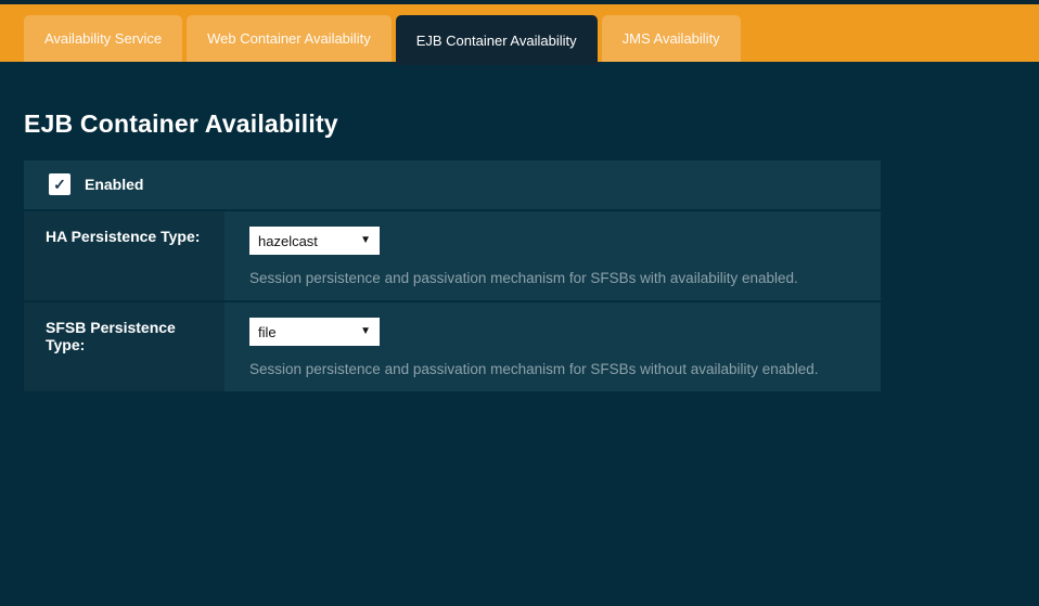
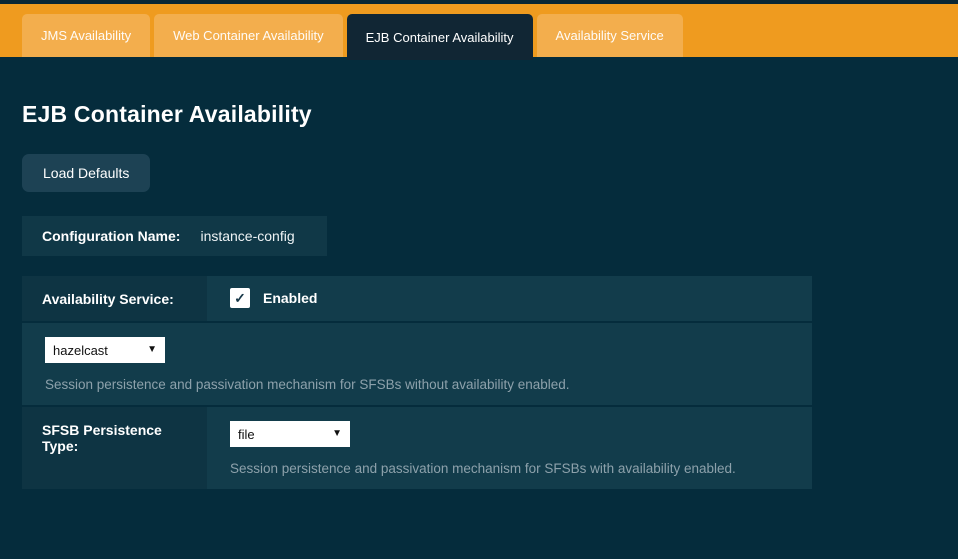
- Availability Service
+ JMS Availability
  Web Container Availability
  EJB Container Availability
- JMS Availability
+ Availability Service
  EJB Container Availability
+ Load Defaults
+ Configuration Name:
+ instance-config
+ Availability Service:
  ✓
  Enabled
- HA Persistence Type:
  hazelcast
  ▼
- Session persistence and passivation mechanism for SFSBs with availability enabled.
+ Session persistence and passivation mechanism for SFSBs without availability enabled.
  SFSB Persistence Type:
  file
  ▼
- Session persistence and passivation mechanism for SFSBs without availability enabled.
+ Session persistence and passivation mechanism for SFSBs with availability enabled.
